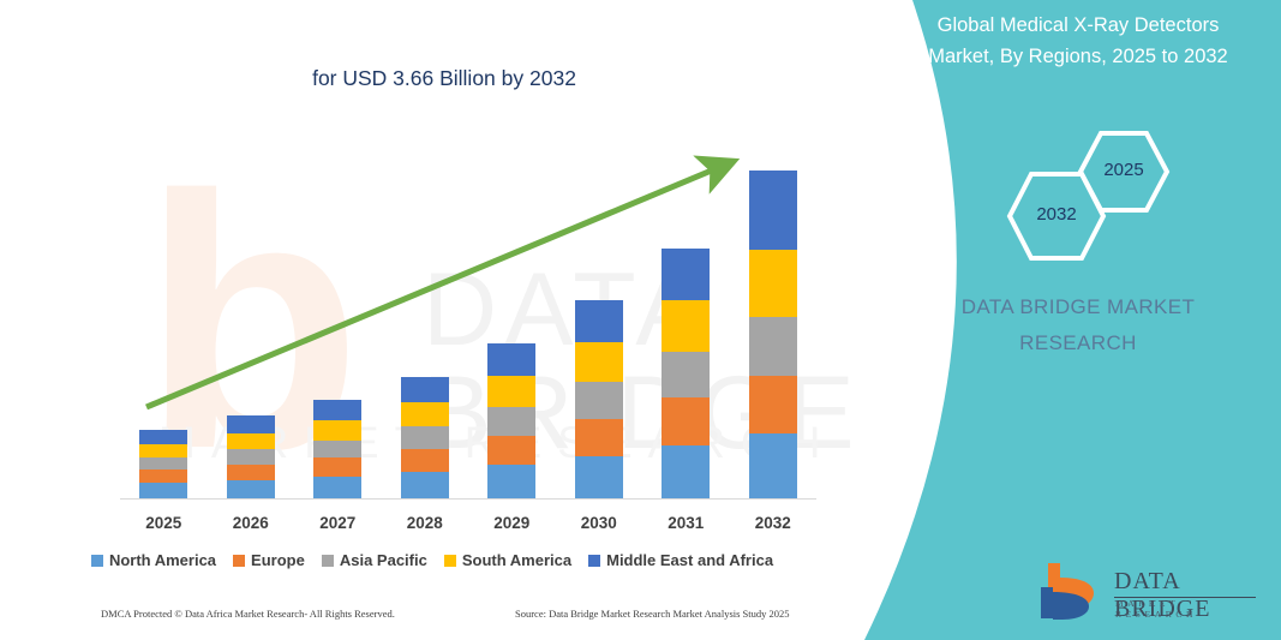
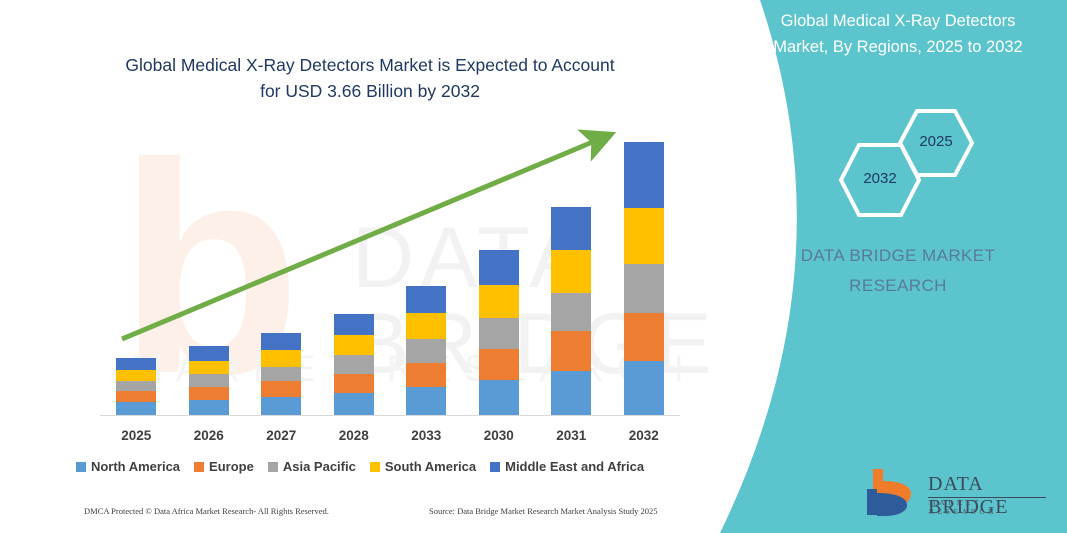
  b
  DA BRDGE
+ Global Medical X-Ray Detectors Market is Expected to Account
  for USD 3.66 Billion by 2032
  2025
  2026
  2027
  2028
- 2029
+ 2033
  2030
  2031
  2032
  North America
  Europe
  Asia Pacific
  South America
  Middle East and Africa
  DMCA Protected © Data Africa Market Research- All Rights Reserved.
  Source: Data Bridge Market Research Market Analysis Study 2025
  Global Medical X-Ray Detectors
  Market, By Regions, 2025 to 2032
  2032
  2025
  DATA BRIDGE MARKET
  RESEARCH
  DATA BRIDGE
  MARKET RESEARCH
